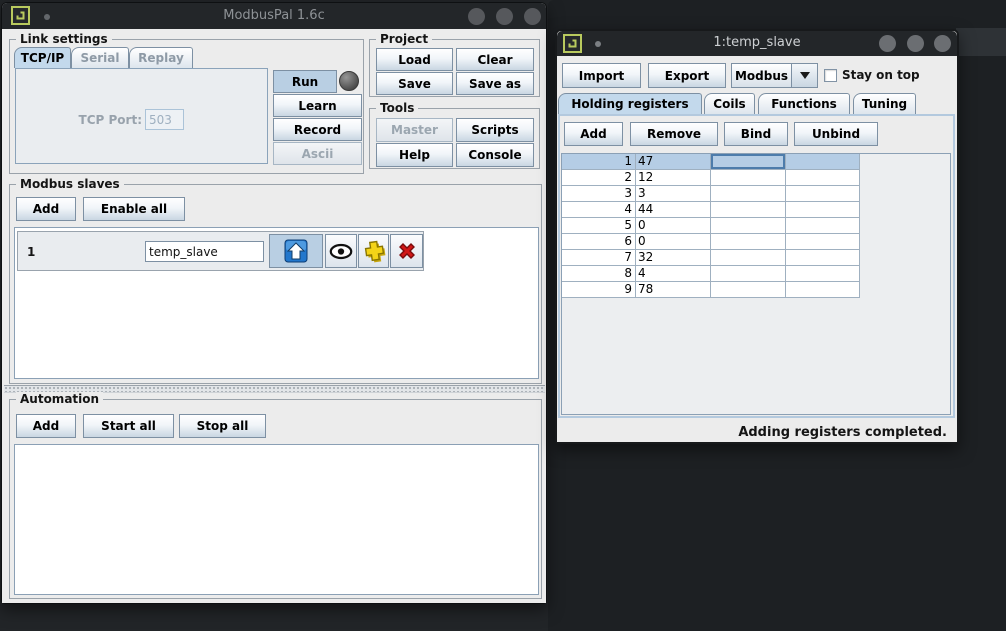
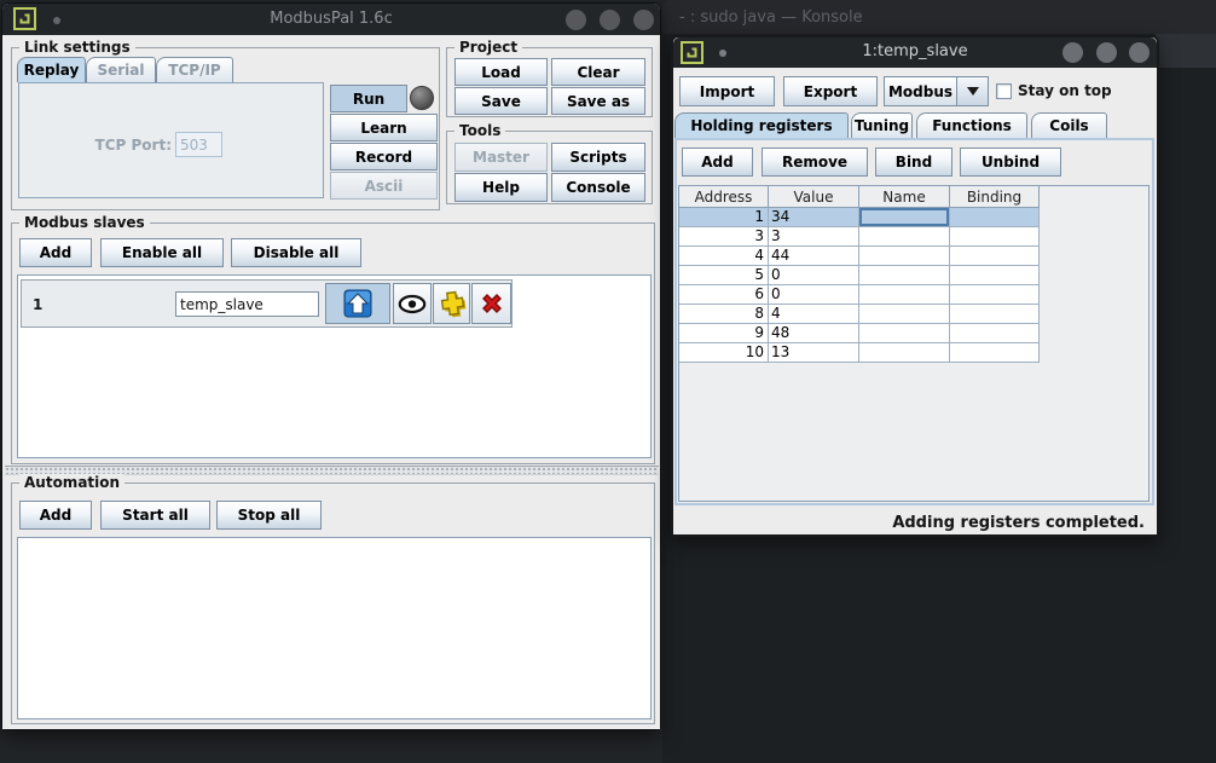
+ - : sudo java — Konsole
  ModbusPal 1.6c
  Link settings
- TCP/IP
+ Replay
  Serial
- Replay
+ TCP/IP
  TCP Port:
  503
  Run
  Learn
  Record
  Ascii
  Project
  Load
  Clear
  Save
  Save as
  Tools
  Master
  Scripts
  Help
  Console
  Modbus slaves
  Add
  Enable all
+ Disable all
  1
  temp_slave
  Automation
  Add
  Start all
  Stop all
  1:temp_slave
  Import
  Export
  Modbus
  Stay on top
  Holding registers
- Coils
+ Tuning
  Functions
- Tuning
+ Coils
  Add
  Remove
  Bind
  Unbind
+ Address
+ Value
+ Name
+ Binding
  1
- 47
+ 34
- 2
- 12
  3
  3
  4
  44
  5
  0
  6
  0
- 7
- 32
  8
  4
  9
- 78
+ 48
+ 10
+ 13
  Adding registers completed.
